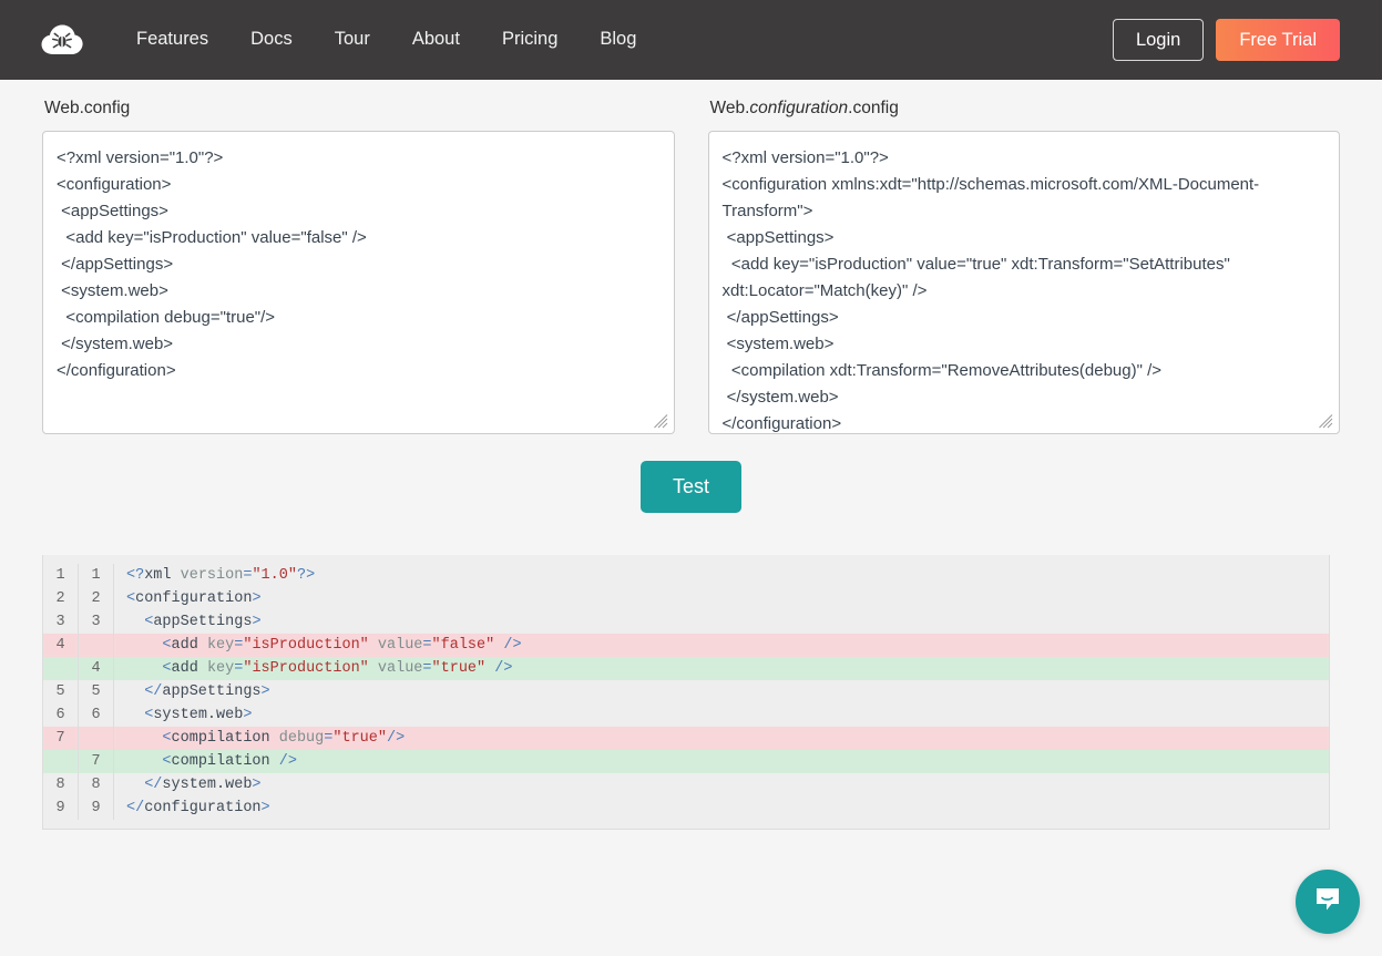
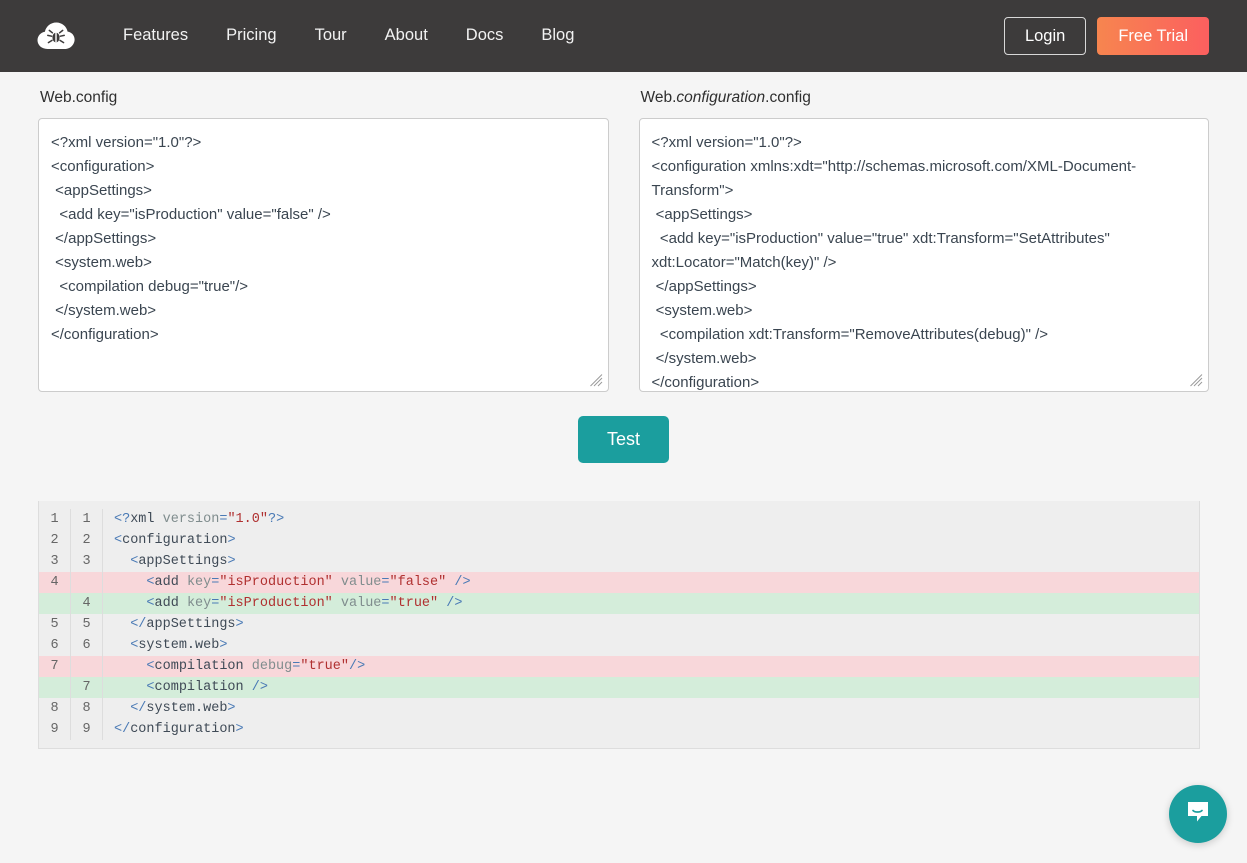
  Features
- Docs
+ Pricing
  Tour
  About
- Pricing
+ Docs
  Blog
  Login
  Free Trial
  Web.config
  <?xml version="1.0"?>
  <configuration>
  <appSettings>
  <add key="isProduction" value="false" />
  </appSettings>
  <system.web>
  <compilation debug="true"/>
  </system.web>
  </configuration>
  Web.configuration.config
  <?xml version="1.0"?>
  <configuration xmlns:xdt="http://schemas.microsoft.com/XML-Document-Transform">
  <appSettings>
  <add key="isProduction" value="true" xdt:Transform="SetAttributes" xdt:Locator="Match(key)" />
  </appSettings>
  <system.web>
  <compilation xdt:Transform="RemoveAttributes(debug)" />
  </system.web>
  </configuration>
  Test
  1
  1
  <?xml version="1.0"?>
  2
  2
  <configuration>
  3
  3
  <appSettings>
  4
  <add key="isProduction" value="false" />
  4
  <add key="isProduction" value="true" />
  5
  5
  </appSettings>
  6
  6
  <system.web>
  7
  <compilation debug="true"/>
  7
  <compilation />
  8
  8
  </system.web>
  9
  9
  </configuration>
